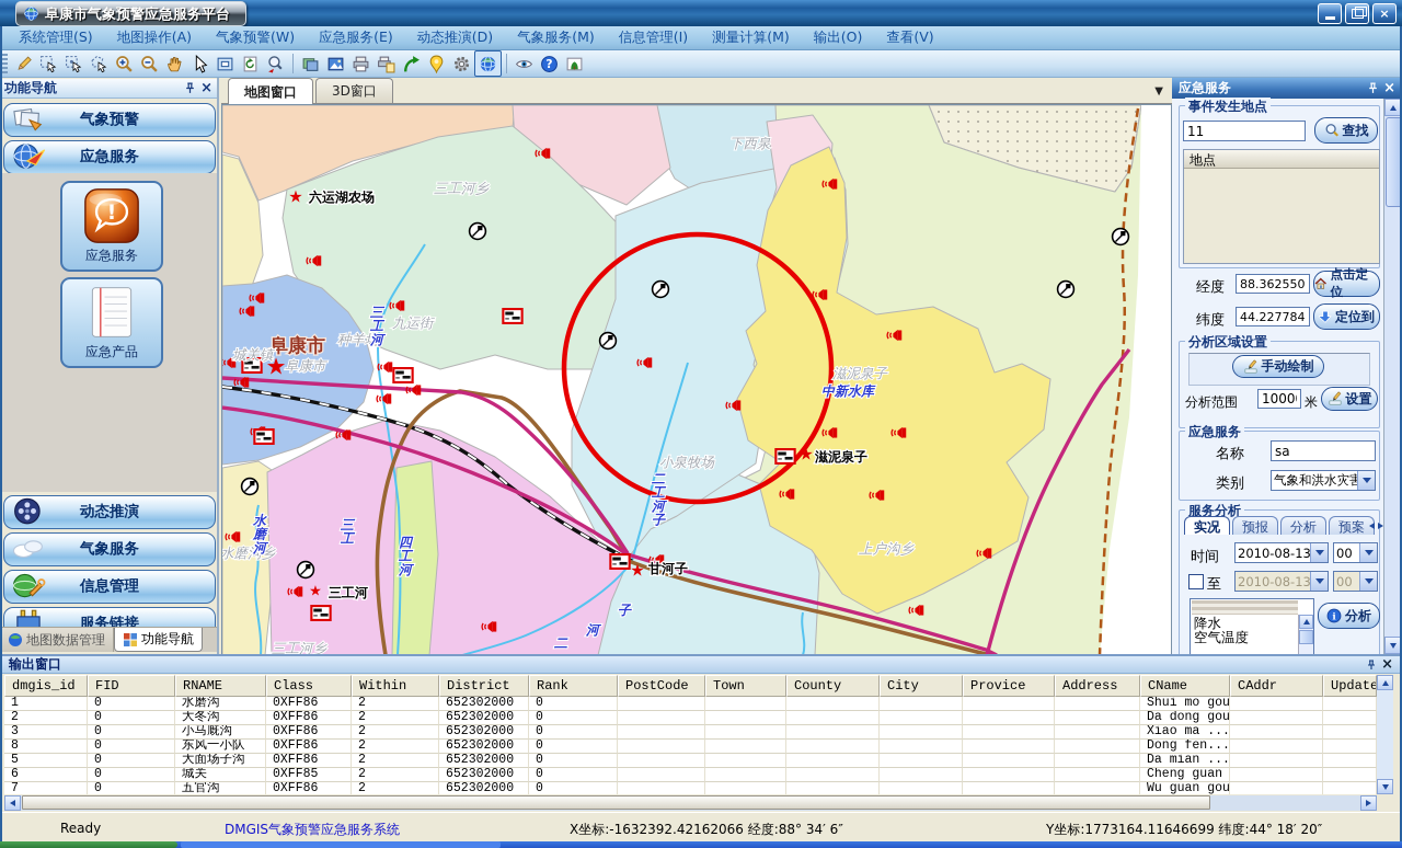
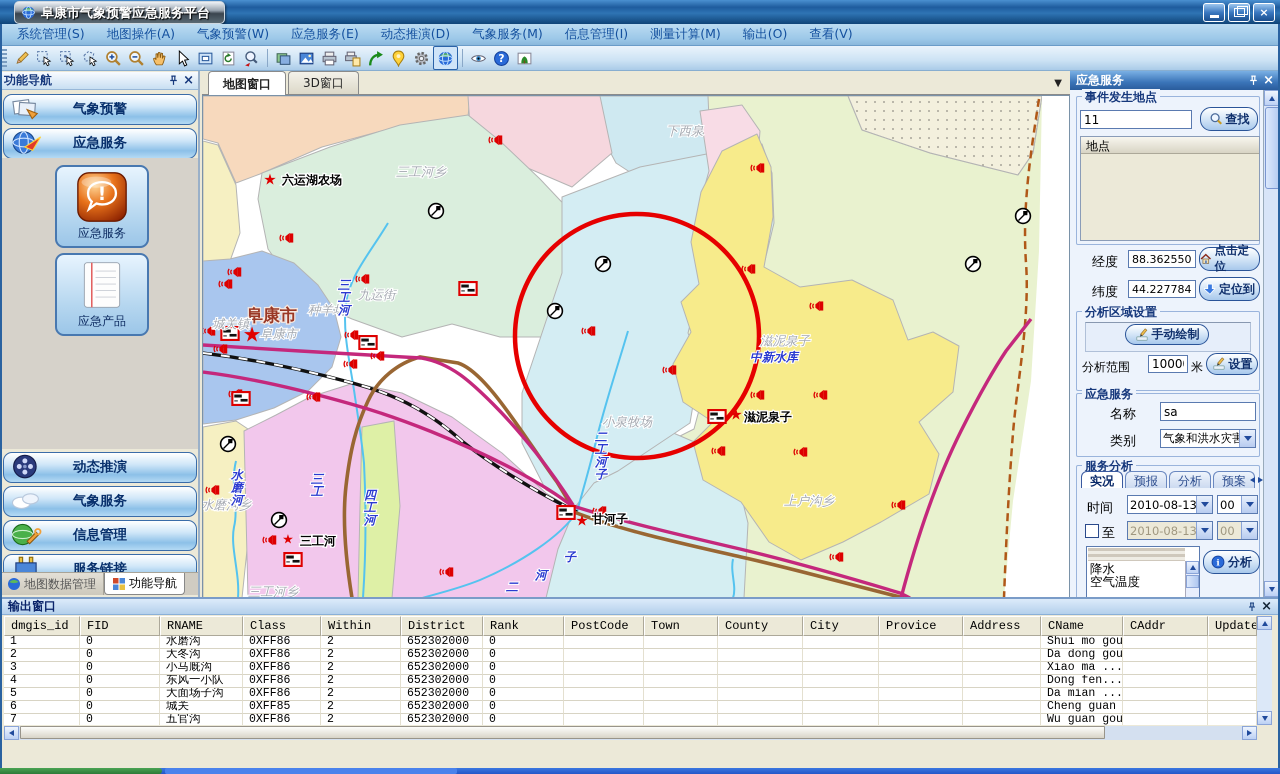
  阜康市气象预警应急服务平台
  ×
  系统管理(S)
  地图操作(A)
  气象预警(W)
  应急服务(E)
  动态推演(D)
  气象服务(M)
  信息管理(I)
  测量计算(M)
  输出(O)
  查看(V)
  功能导航
  ×
  气象预警
  应急服务
  应急服务
  应急产品
  动态推演
  气象服务
  信息管理
  服务链接
  地图数据管理
  功能导航
  地图窗口
  3D窗口
  ▼
  ★
  ★
  ★
  ★
  ★
  六运湖农场
  三工河乡
  下西泉
  九运街
  阜康市
  城关镇
  阜康市
  种羊场
  小泉牧场
  滋泥泉子
  中新水库
  滋泥泉子
  上户沟乡
  甘河子
  三工河
  水磨沟乡
  三工河乡
  三工河
  三工
  四工河
  水磨河
  二工河子
  二
  河
  子
  应急服务
  ×
  事件发生地点
  11
  查找
  地点
  经度
  88.362550
  点击定位
  纬度
  44.227784
  定位到
  分析区域设置
  手动绘制
  分析范围
  1000
  米
  设置
  应急服务
  名称
  sa
  类别
  气象和洪水灾害
  服务分析
  实况
  预报
  分析
  预案
  时间
  2010-08-13
  00
  至
  2010-08-13
  00
  降水
  空气温度
  分析
  输出窗口
  ×
  dmgis_id
  FID
  RNAME
  Class
  Within
  District
  Rank
  PostCode
  Town
  County
  City
  Provice
  Address
  CName
  CAddr
  Update
  1
  0
  水磨沟
  0XFF86
  2
  652302000
  0
  Shui mo gou
  2
  0
  大冬沟
  0XFF86
  2
  652302000
  0
  Da dong gou
  3
  0
  小马厩沟
  0XFF86
  2
  652302000
  0
  Xiao ma ...
- 8
+ 4
  0
  东风一小队
  0XFF86
  2
  652302000
  0
  Dong fen...
  5
  0
  大面场子沟
  0XFF86
  2
  652302000
  0
  Da mian ...
  6
  0
  城关
  0XFF85
  2
  652302000
  0
  Cheng guan
  7
  0
  五官沟
  0XFF86
  2
  652302000
  0
  Wu guan gou
- Ready
- DMGIS气象预警应急服务系统
- X坐标:-1632392.42162066 经度:88° 34′ 6″
- Y坐标:1773164.11646699 纬度:44° 18′ 20″
